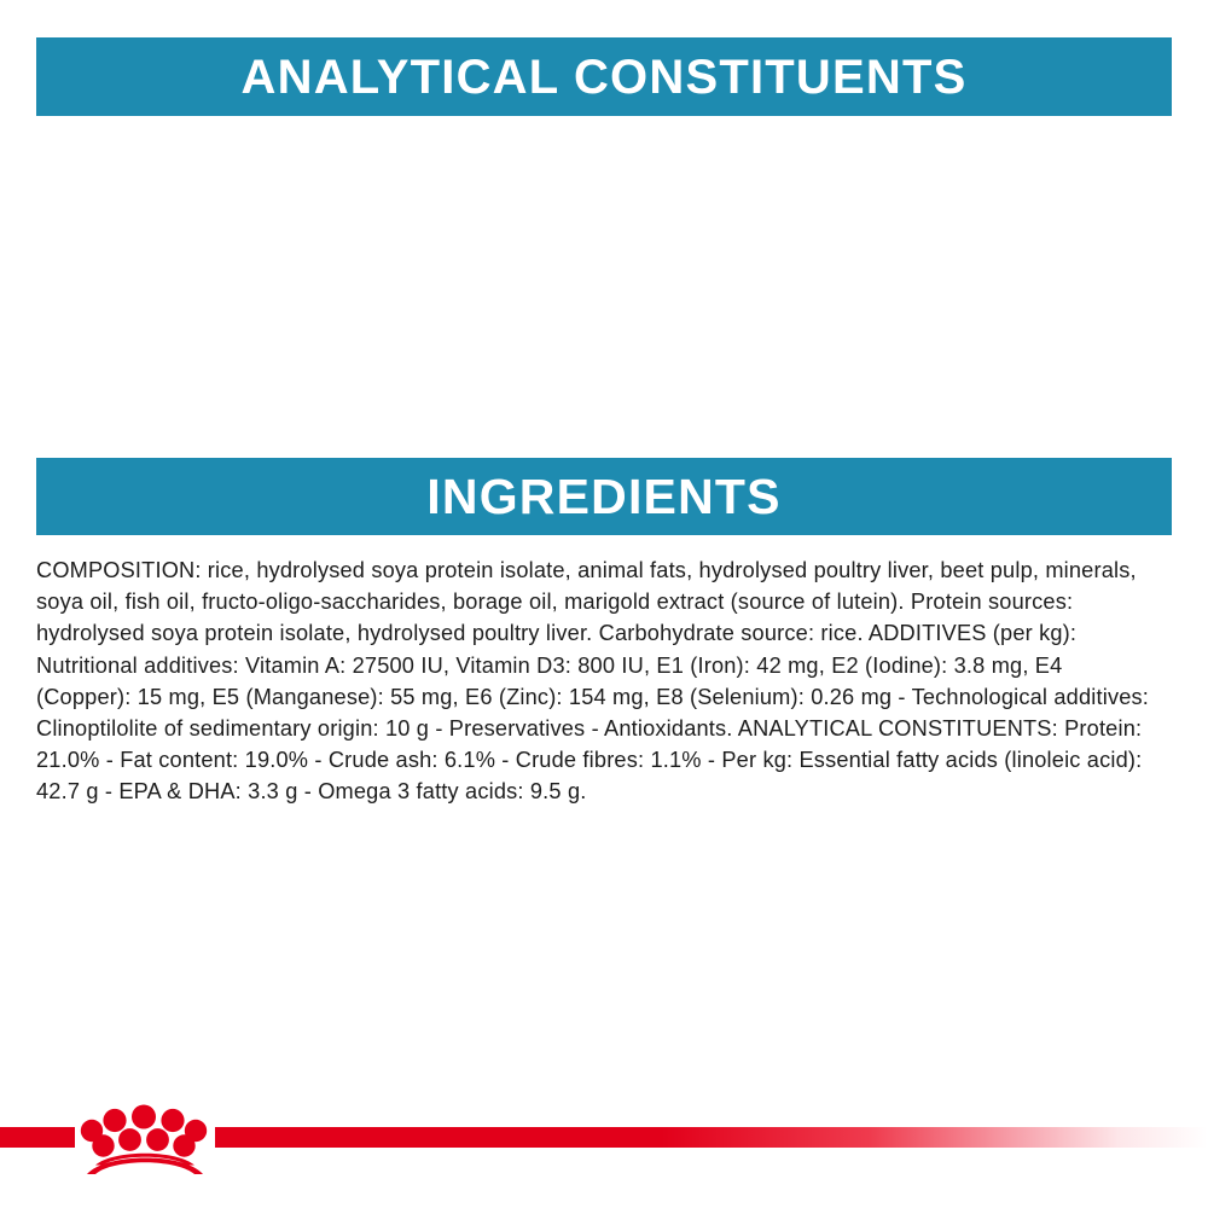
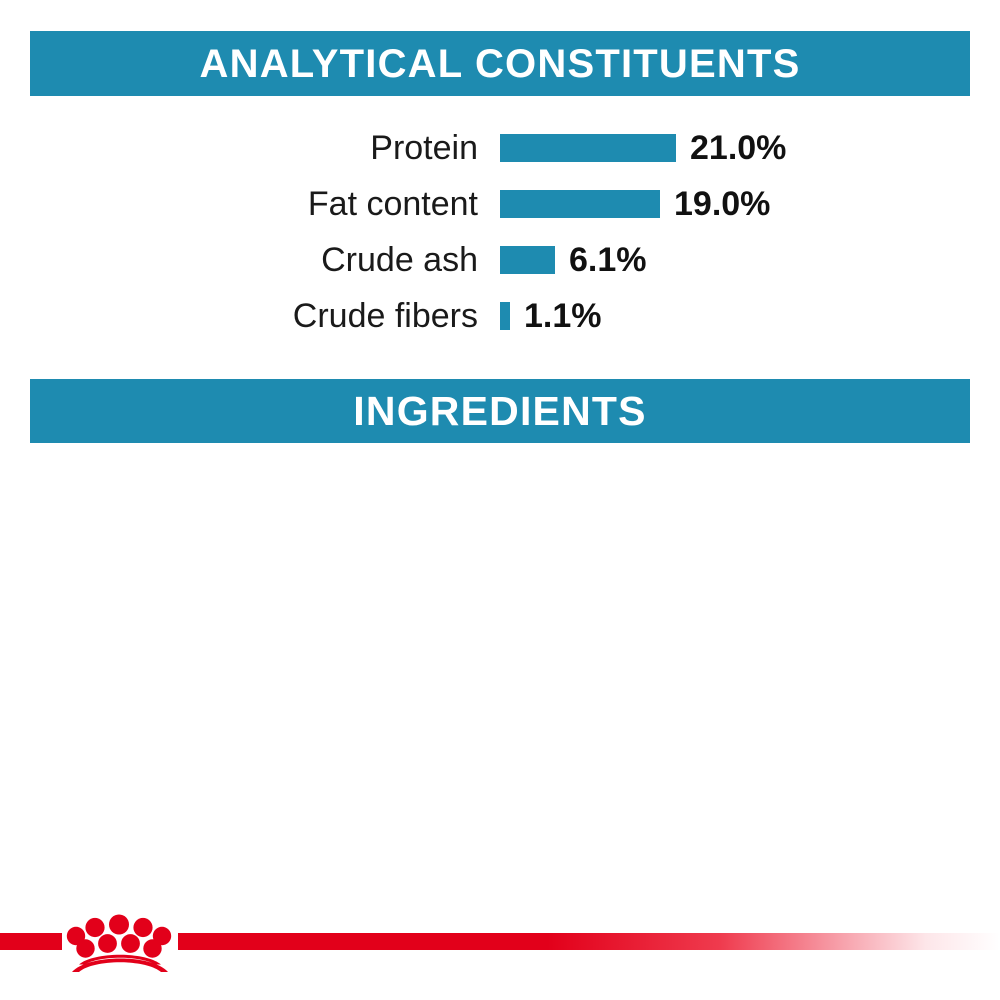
  ANALYTICAL CONSTITUENTS
+ Protein
+ 21.0%
+ Fat content
+ 19.0%
+ Crude ash
+ 6.1%
+ Crude fibers
+ 1.1%
  INGREDIENTS
- COMPOSITION: rice, hydrolysed soya protein isolate, animal fats, hydrolysed poultry liver, beet pulp, minerals, soya oil, fish oil, fructo-oligo-saccharides, borage oil, marigold extract (source of lutein). Protein sources: hydrolysed soya protein isolate, hydrolysed poultry liver. Carbohydrate source: rice. ADDITIVES (per kg): Nutritional additives: Vitamin A: 27500 IU, Vitamin D3: 800 IU, E1 (Iron): 42 mg, E2 (Iodine): 3.8 mg, E4 (Copper): 15 mg, E5 (Manganese): 55 mg, E6 (Zinc): 154 mg, E8 (Selenium): 0.26 mg - Technological additives: Clinoptilolite of sedimentary origin: 10 g - Preservatives - Antioxidants. ANALYTICAL CONSTITUENTS: Protein: 21.0% - Fat content: 19.0% - Crude ash: 6.1% - Crude fibres: 1.1% - Per kg: Essential fatty acids (linoleic acid): 42.7 g - EPA & DHA: 3.3 g - Omega 3 fatty acids: 9.5 g.
